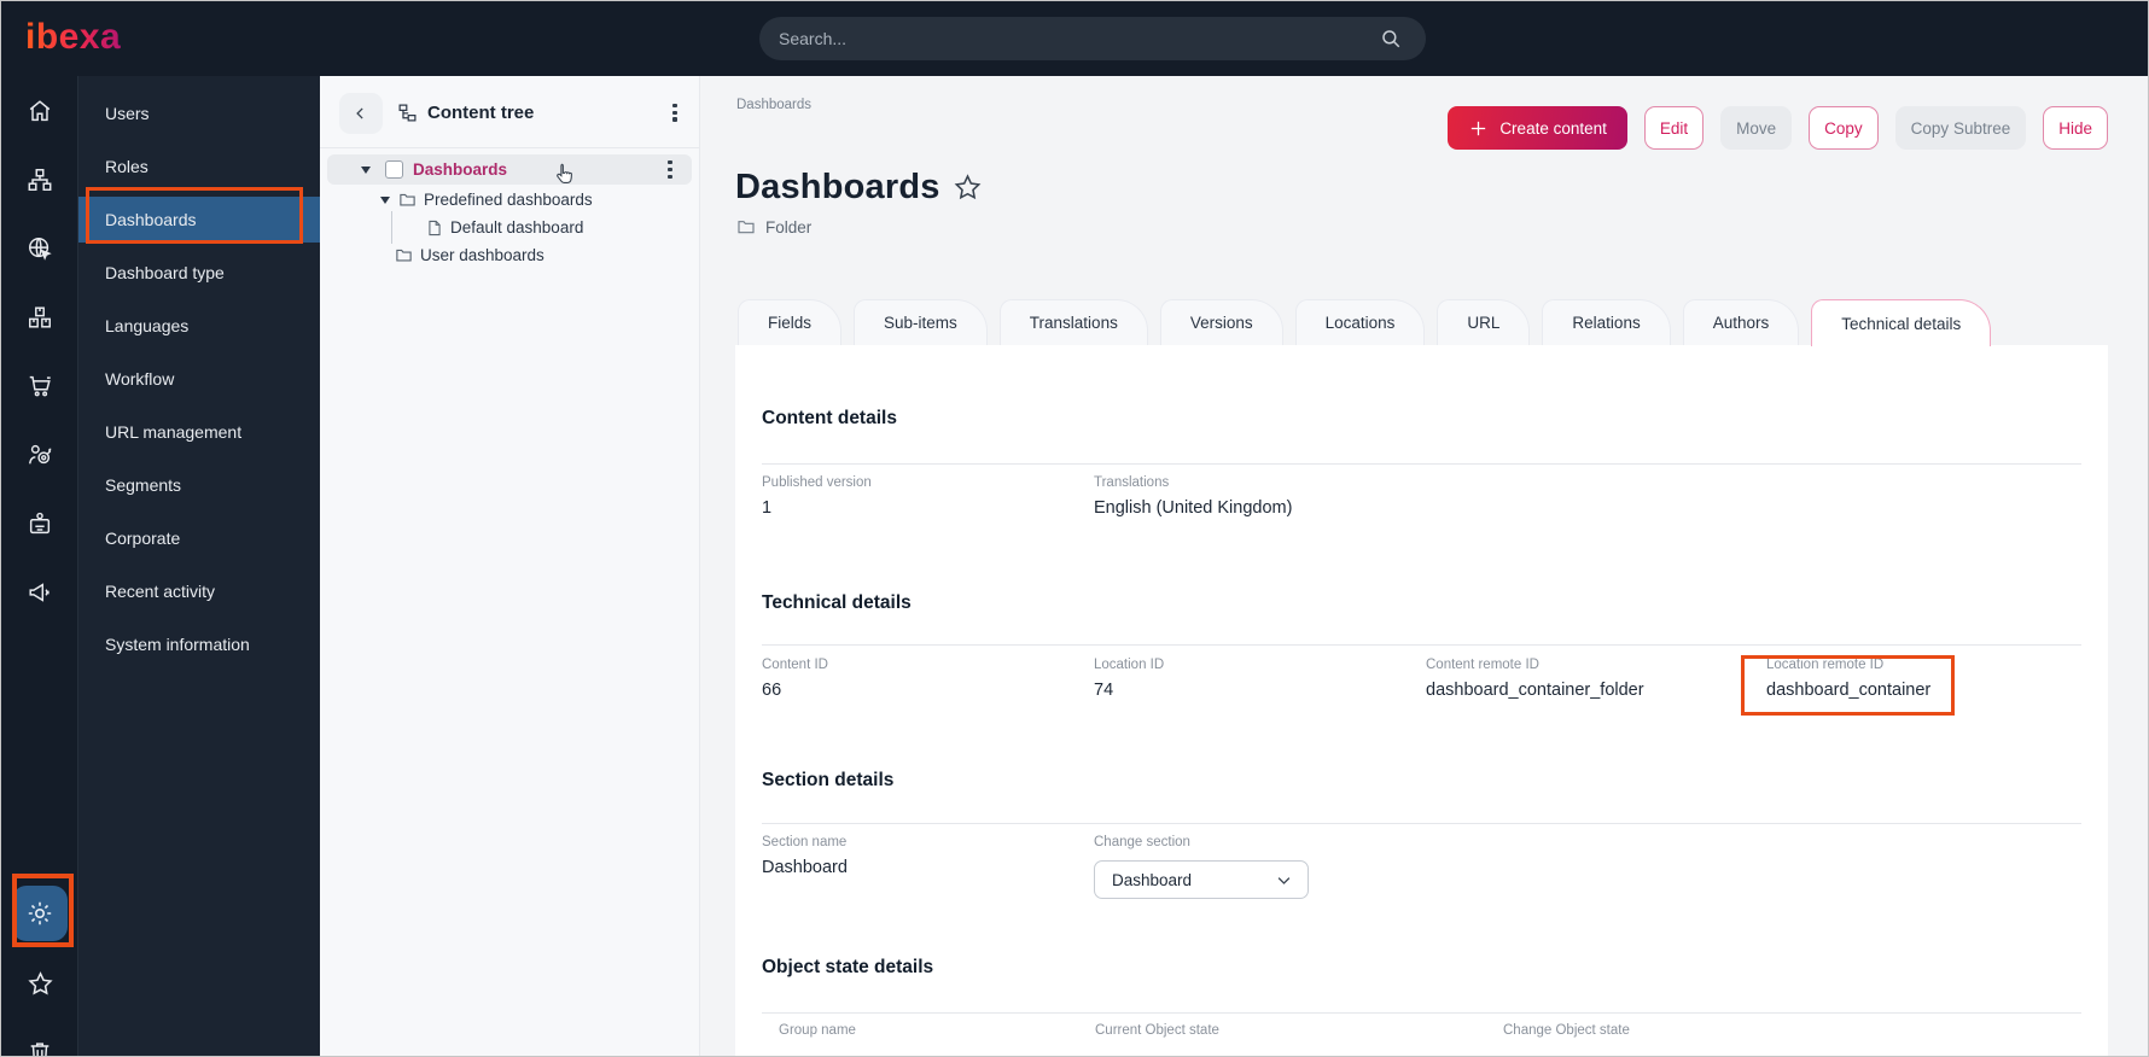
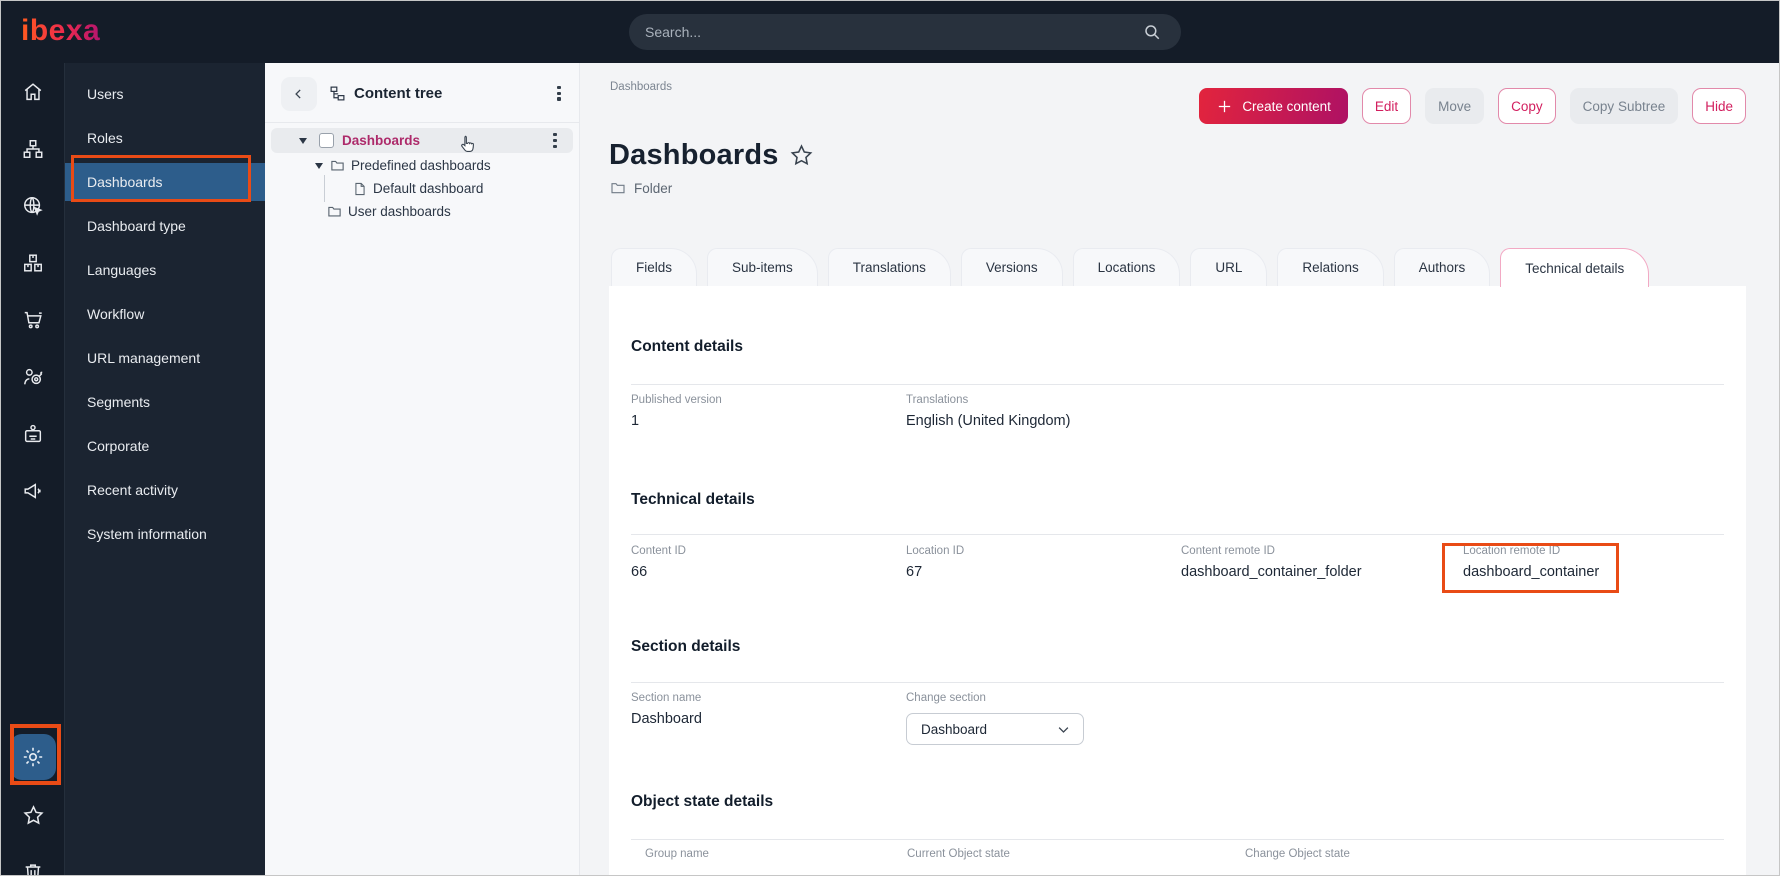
  ibexa
  Search...
  Users
  Roles
  Dashboards
  Dashboard type
  Languages
  Workflow
  URL management
  Segments
  Corporate
  Recent activity
  System information
  Content tree
  Dashboards
  Predefined dashboards
  Default dashboard
  User dashboards
  Dashboards
  Create content
  Edit
  Move
  Copy
  Copy Subtree
  Hide
  Dashboards
  Folder
  Fields
  Sub-items
  Translations
  Versions
  Locations
  URL
  Relations
  Authors
  Technical details
  Content details
  Published version
  1
  Translations
  English (United Kingdom)
  Technical details
  Content ID
  66
  Location ID
- 74
+ 67
  Content remote ID
  dashboard_container_folder
  Location remote ID
  dashboard_container
  Section details
  Section name
  Dashboard
  Change section
  Dashboard
  Object state details
  Group name
  Current Object state
  Change Object state
